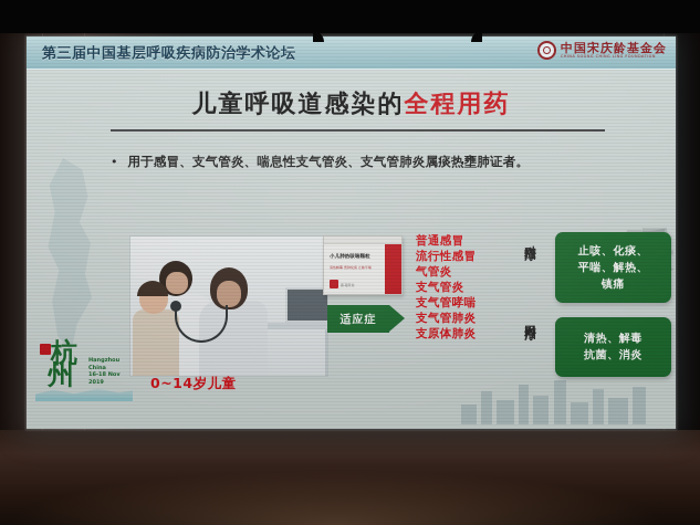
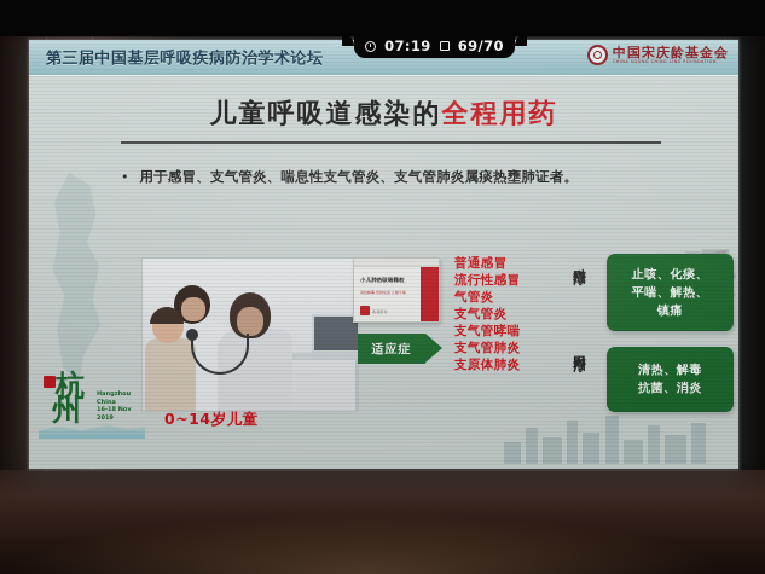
+ 07:19
+ 69/70
